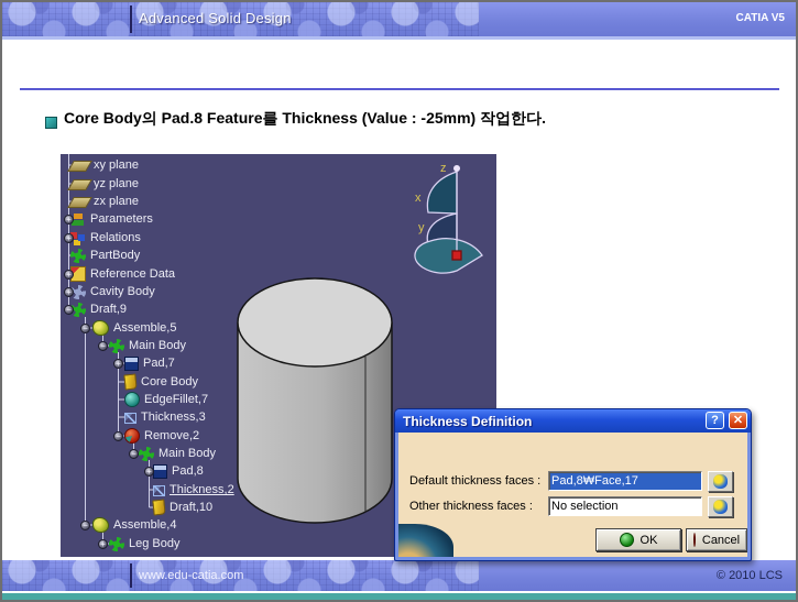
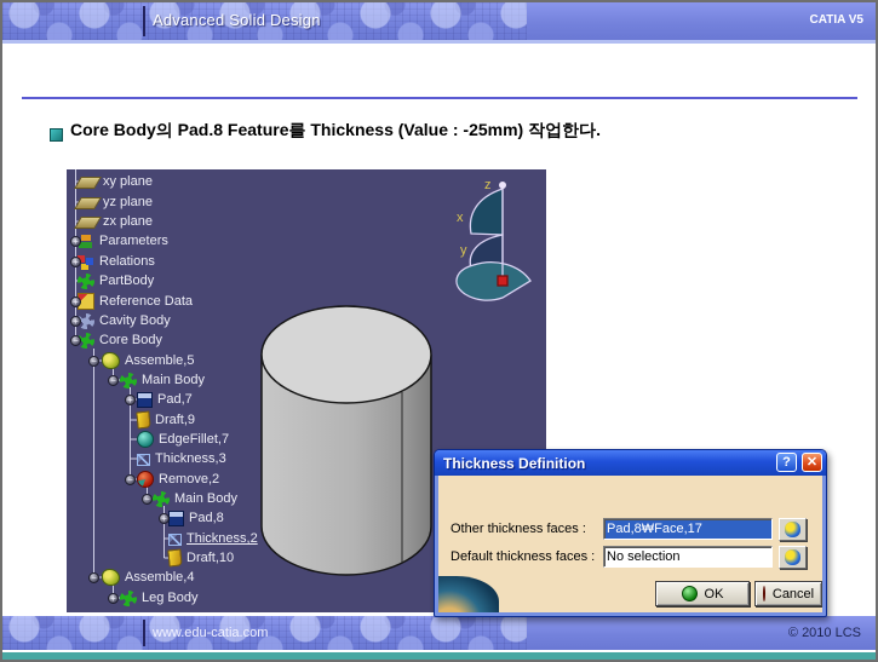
  Advanced Solid Design
  CATIA V5
  Core Body의 Pad.8 Feature를 Thickness (Value : -25mm) 작업한다.
  z
  x
  y
  +
  +
  +
  +
  −
  −
  −
  +
  −
  −
  +
  −
  +
  xy plane
  yz plane
  zx plane
  Parameters
  Relations
  PartBody
  Reference Data
  Cavity Body
- Draft,9
+ Core Body
  Assemble,5
  Main Body
  Pad,7
- Core Body
+ Draft,9
  EdgeFillet,7
  Thickness,3
  Remove,2
  Main Body
  Pad,8
  Thickness,2
  Draft,10
  Assemble,4
  Leg Body
  Thickness Definition
  ?
  ✕
- Default thickness faces :
+ Other thickness faces :
  Pad,8₩Face,17
- Other thickness faces :
+ Default thickness faces :
  No selection
  OK
  Cancel
  www.edu-catia.com
  © 2010 LCS
